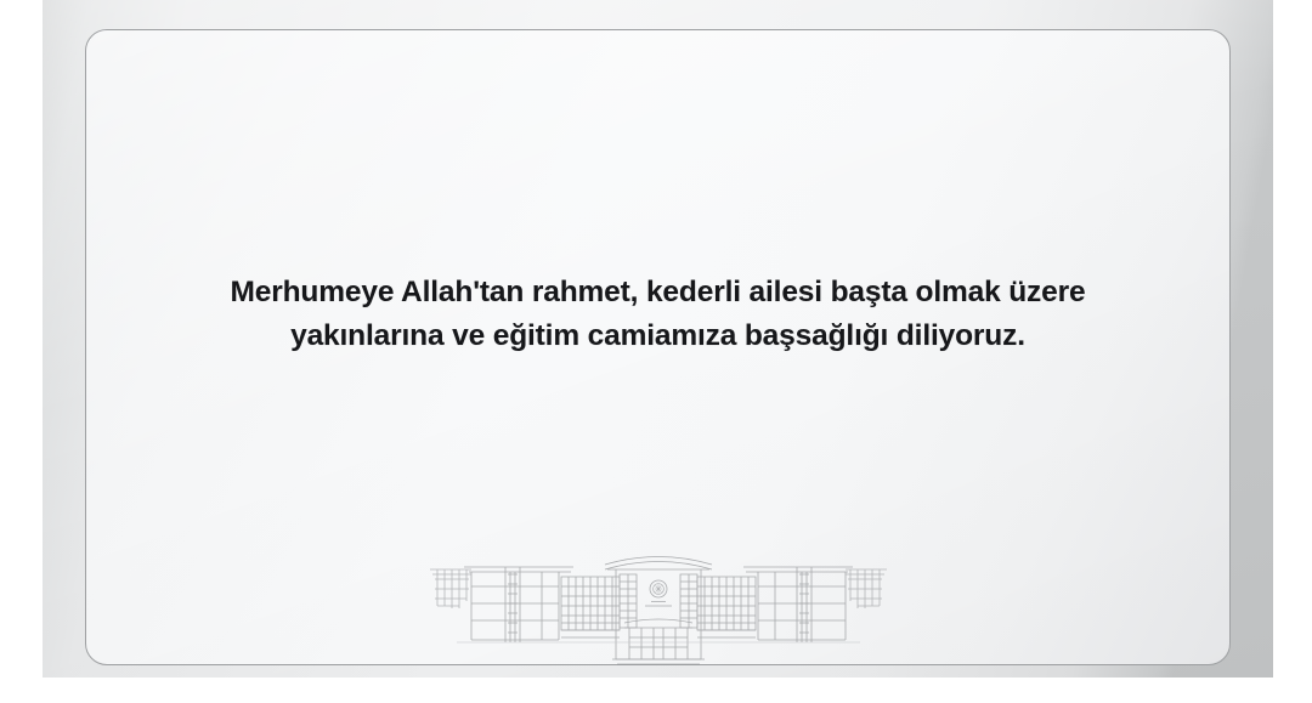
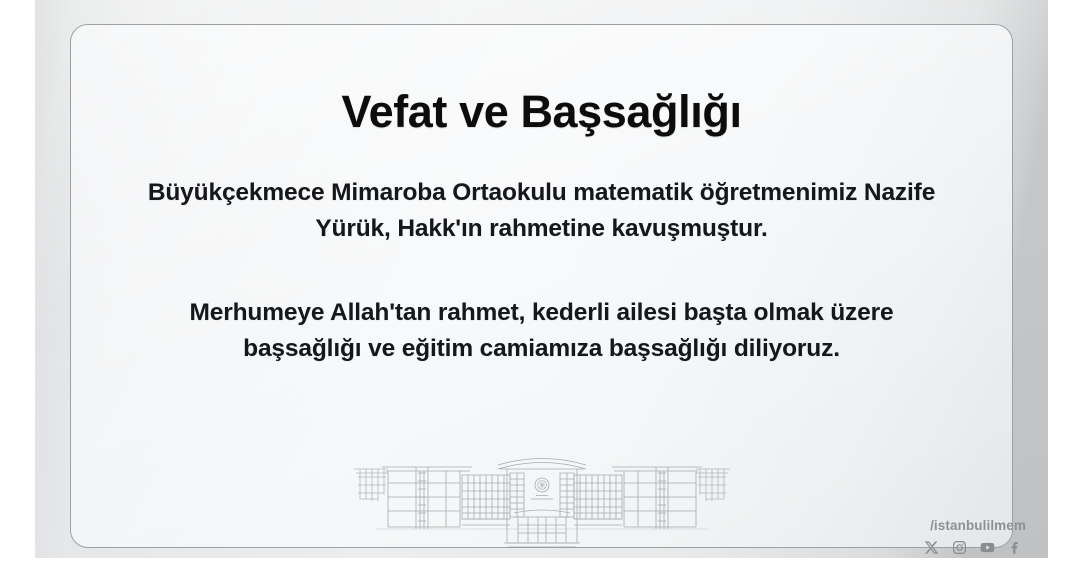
+ Vefat ve Başsağlığı
+ Büyükçekmece Mimaroba Ortaokulu matematik öğretmenimiz Nazife Yürük, Hakk'ın rahmetine kavuşmuştur.
- Merhumeye Allah'tan rahmet, kederli ailesi başta olmak üzere yakınlarına ve eğitim camiamıza başsağlığı diliyoruz.
+ Merhumeye Allah'tan rahmet, kederli ailesi başta olmak üzere başsağlığı ve eğitim camiamıza başsağlığı diliyoruz.
+ /istanbulilmem
